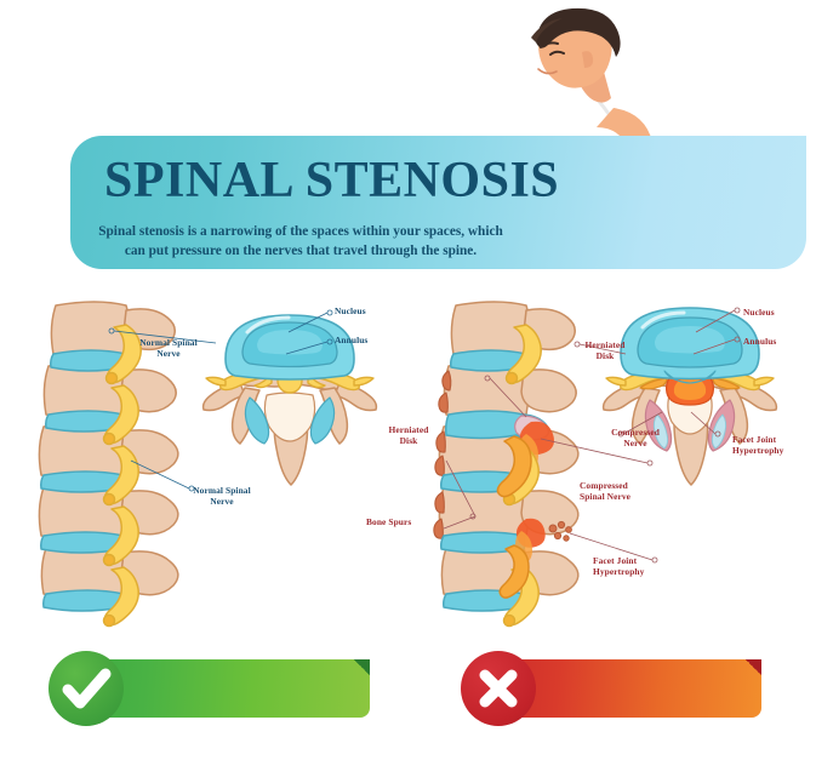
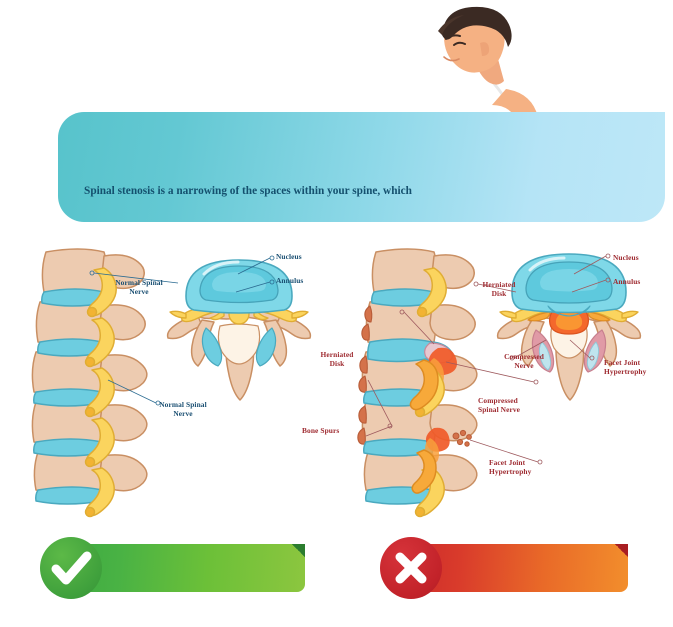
- SPINAL STENOSIS
- Spinal stenosis is a narrowing of the spaces within your spaces, which
+ Spinal stenosis is a narrowing of the spaces within your spine, which
- can put pressure on the nerves that travel through the spine.
  Normal Spinal
  Nerve
  Normal Spinal
  Nerve
  Nucleus
  Annulus
  Herniated
  Disk
  Bone Spurs
  Compressed
  Spinal Nerve
  Facet Joint
  Hypertrophy
  Herniated
  Disk
  Nucleus
  Annulus
  Compressed
  Nerve
  Facet Joint
  Hypertrophy
